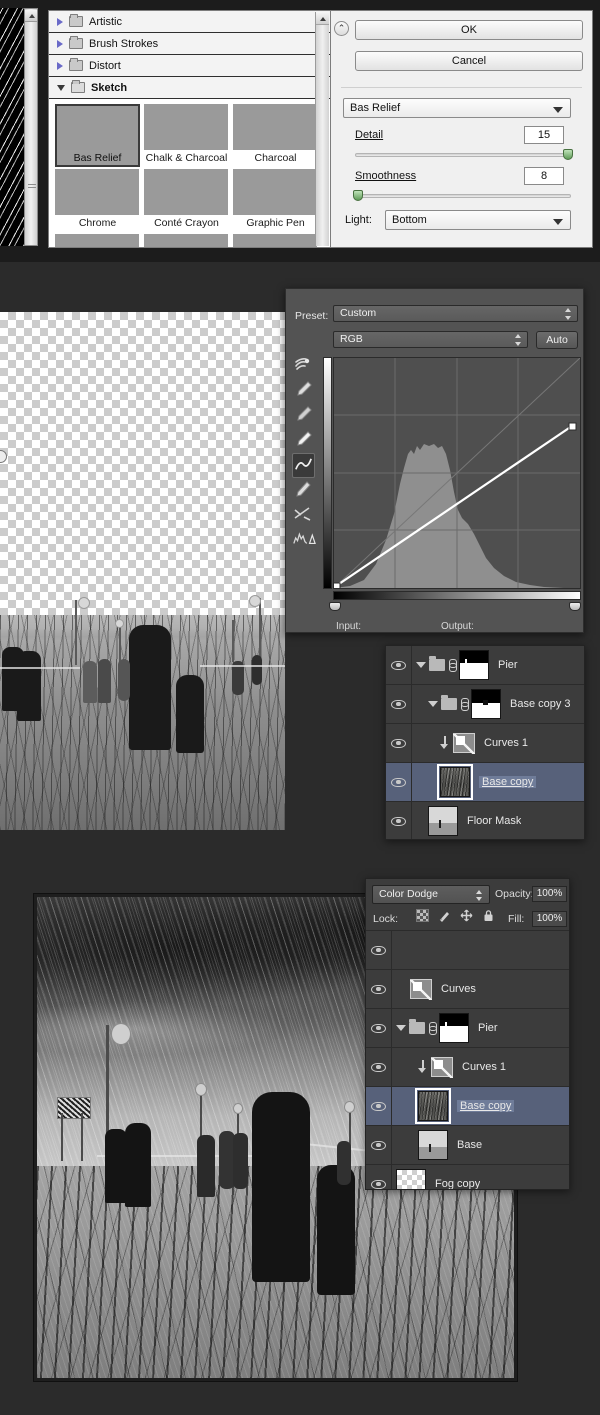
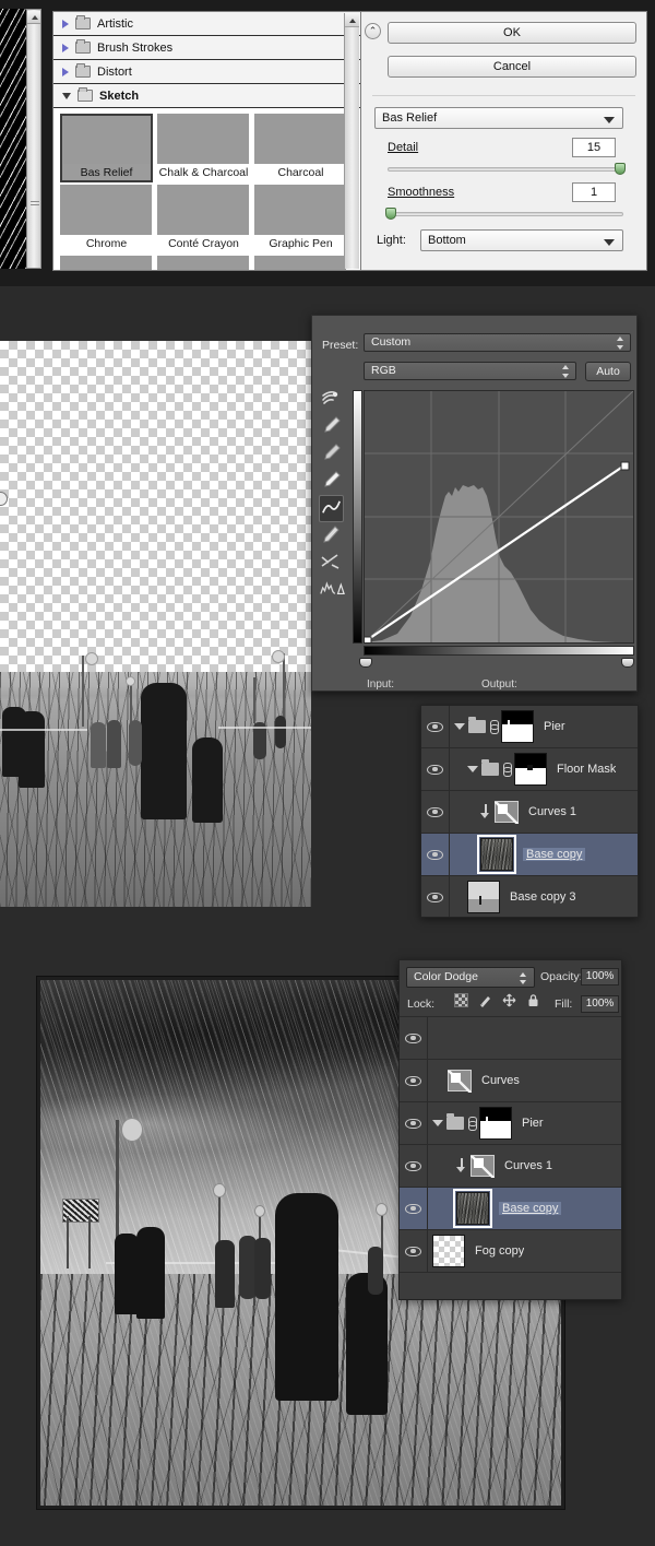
  Artistic
  Brush Strokes
  Distort
  Sketch
  Bas Relief
  Chalk & Charcoal
  Charcoal
  Chrome
  Conté Crayon
  Graphic Pen
  ⌃
  OK
  Cancel
  Bas Relief
  Detail
  15
  Smoothness
- 8
+ 1
  Light:
  Bottom
  Preset:
  Custom
  RGB
  Auto
  Input:
  Output:
  Pier
- Base copy 3
+ Floor Mask
  Curves 1
  Base copy
- Floor Mask
+ Base copy 3
  Color Dodge
  Opacity
  100%
  Lock:
  Fill:
  100%
  Curves
  Pier
  Curves 1
  Base copy
- Base
  Fog copy
